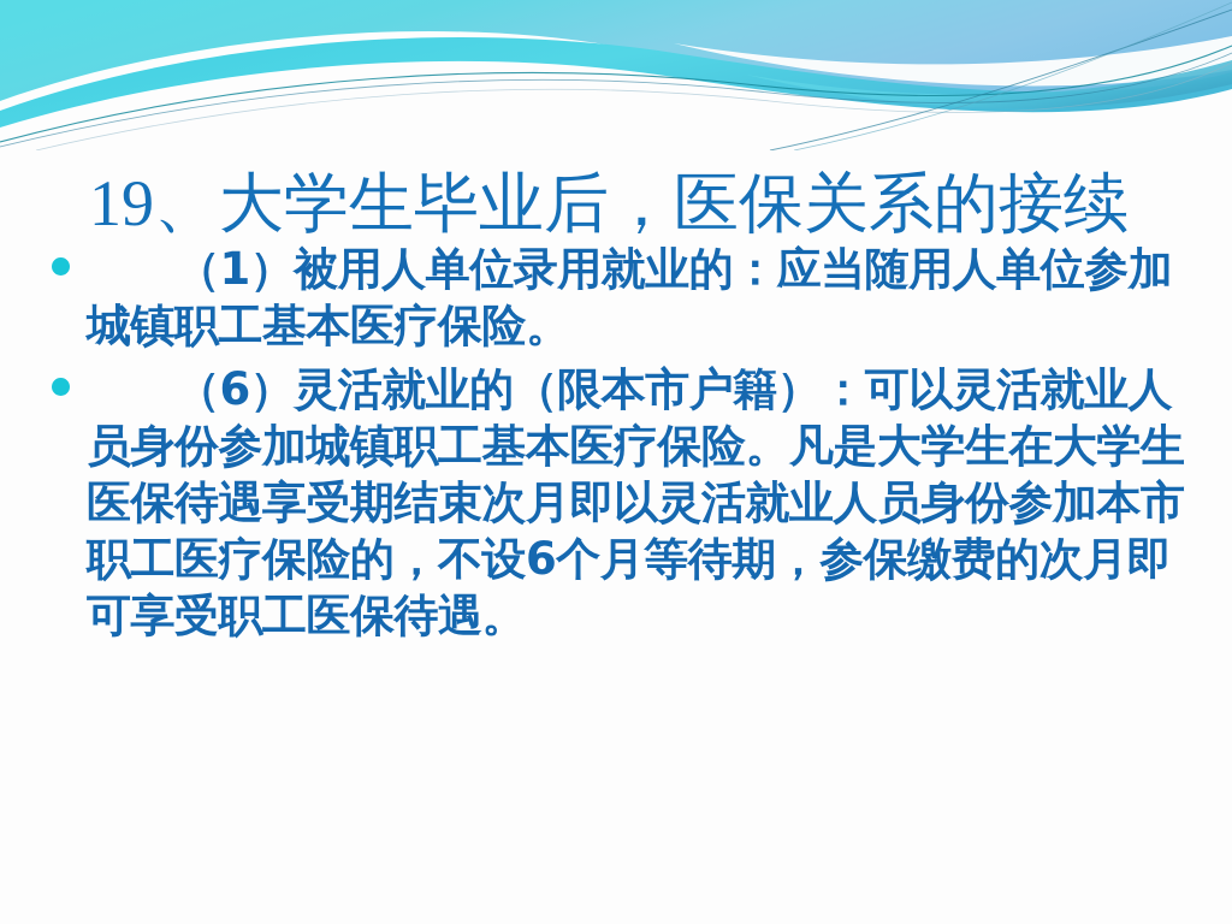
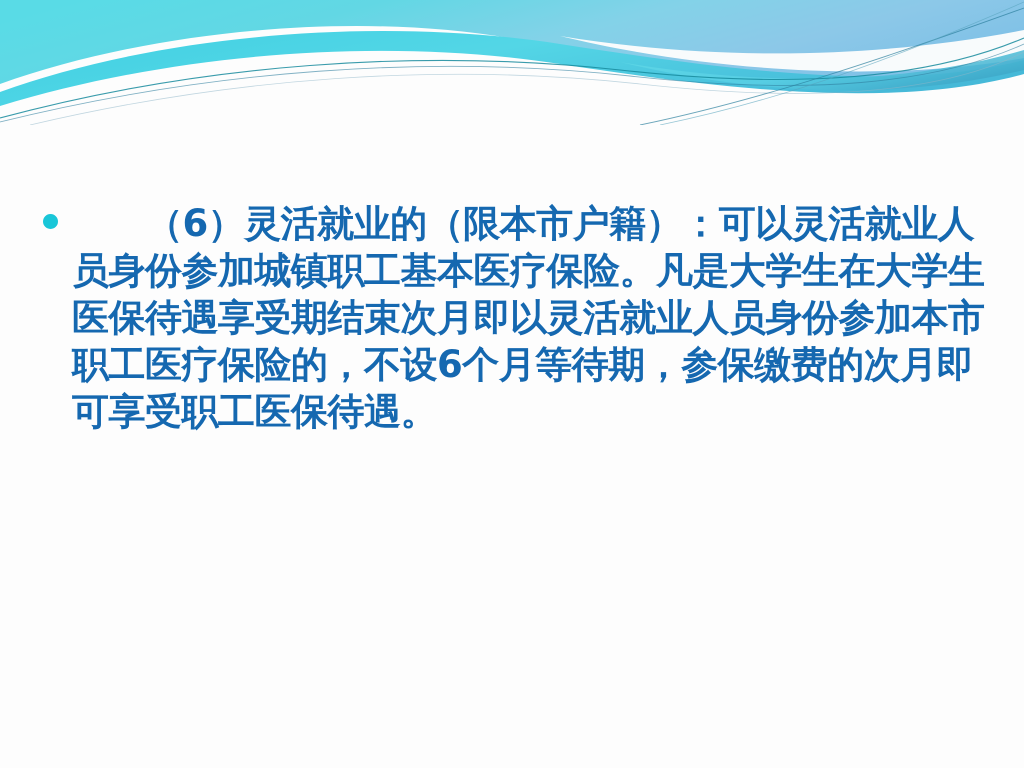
- 19、大学生毕业后，医保关系的接续
- （1）被用人单位录用就业的：应当随用人单位参加城镇职工基本医疗保险。
  （6）灵活就业的（限本市户籍）：可以灵活就业人员身份参加城镇职工基本医疗保险。凡是大学生在大学生医保待遇享受期结束次月即以灵活就业人员身份参加本市职工医疗保险的，不设6个月等待期，参保缴费的次月即可享受职工医保待遇。
